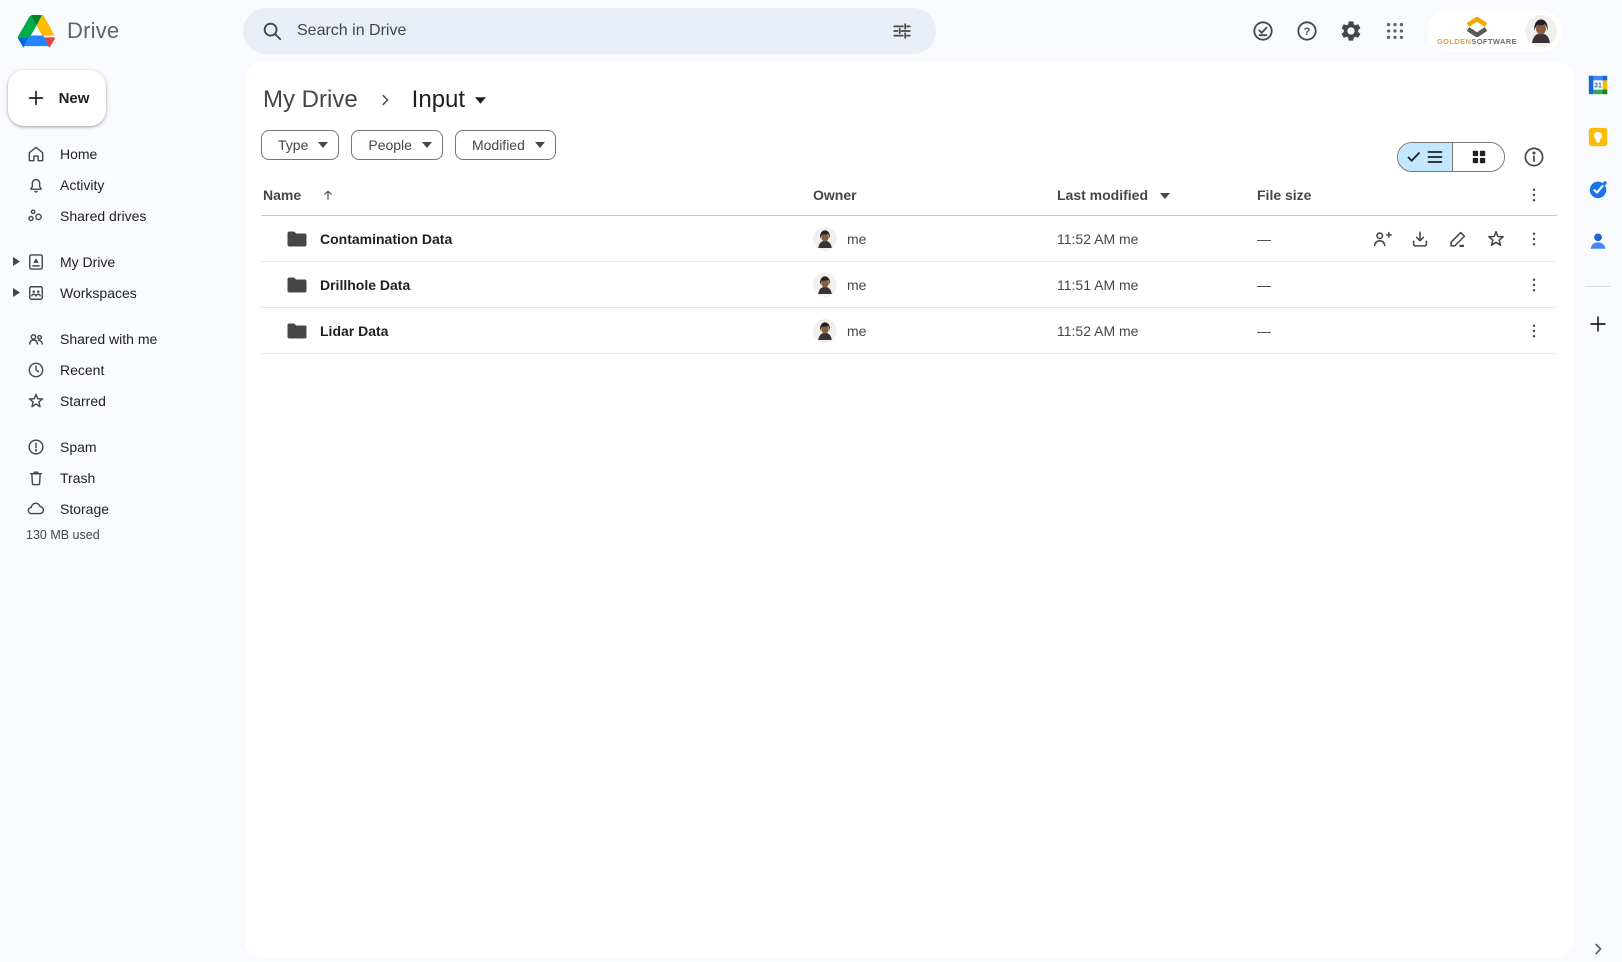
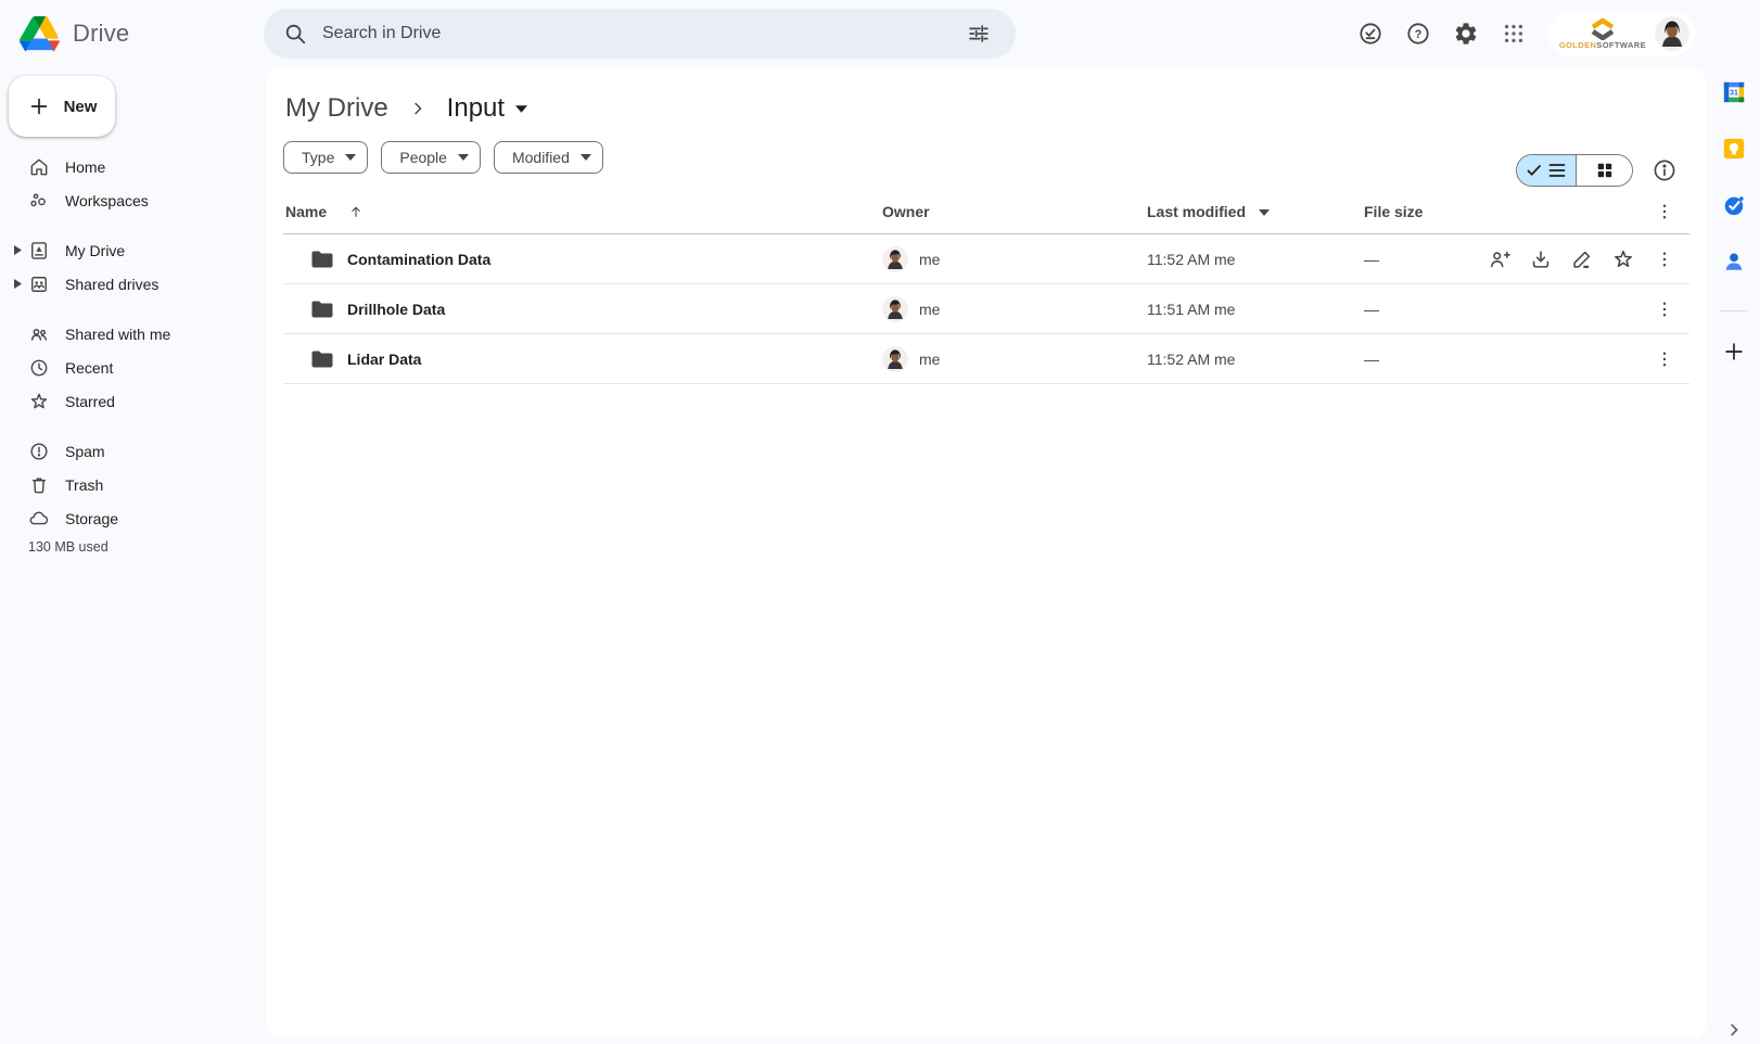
  Drive
  Search in Drive
  ?
  GOLDENSOFTWARE
  New
  Home
- Activity
- Shared drives
+ Workspaces
  My Drive
- Workspaces
+ Shared drives
  Shared with me
  Recent
  Starred
  Spam
  Trash
  Storage
  130 MB used
  My Drive
  Input
  Type
  People
  Modified
  Name
  Owner
  Last modified
  File size
  Contamination Data
  me
  11:52 AM me
  —
  Drillhole Data
  me
  11:51 AM me
  —
  Lidar Data
  me
  11:52 AM me
  —
